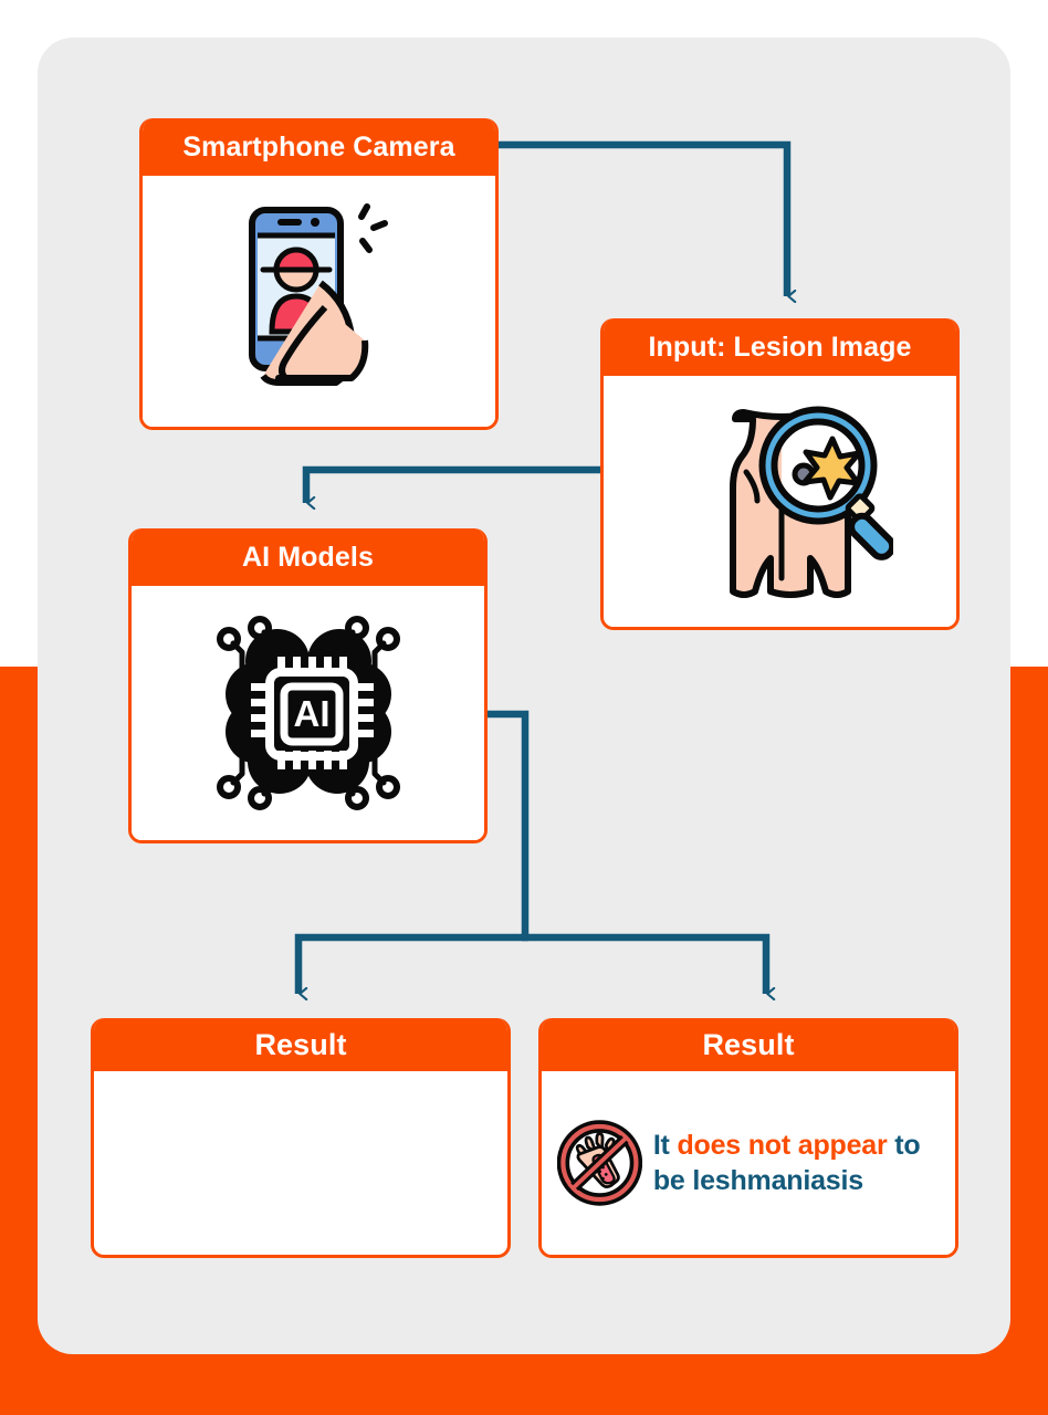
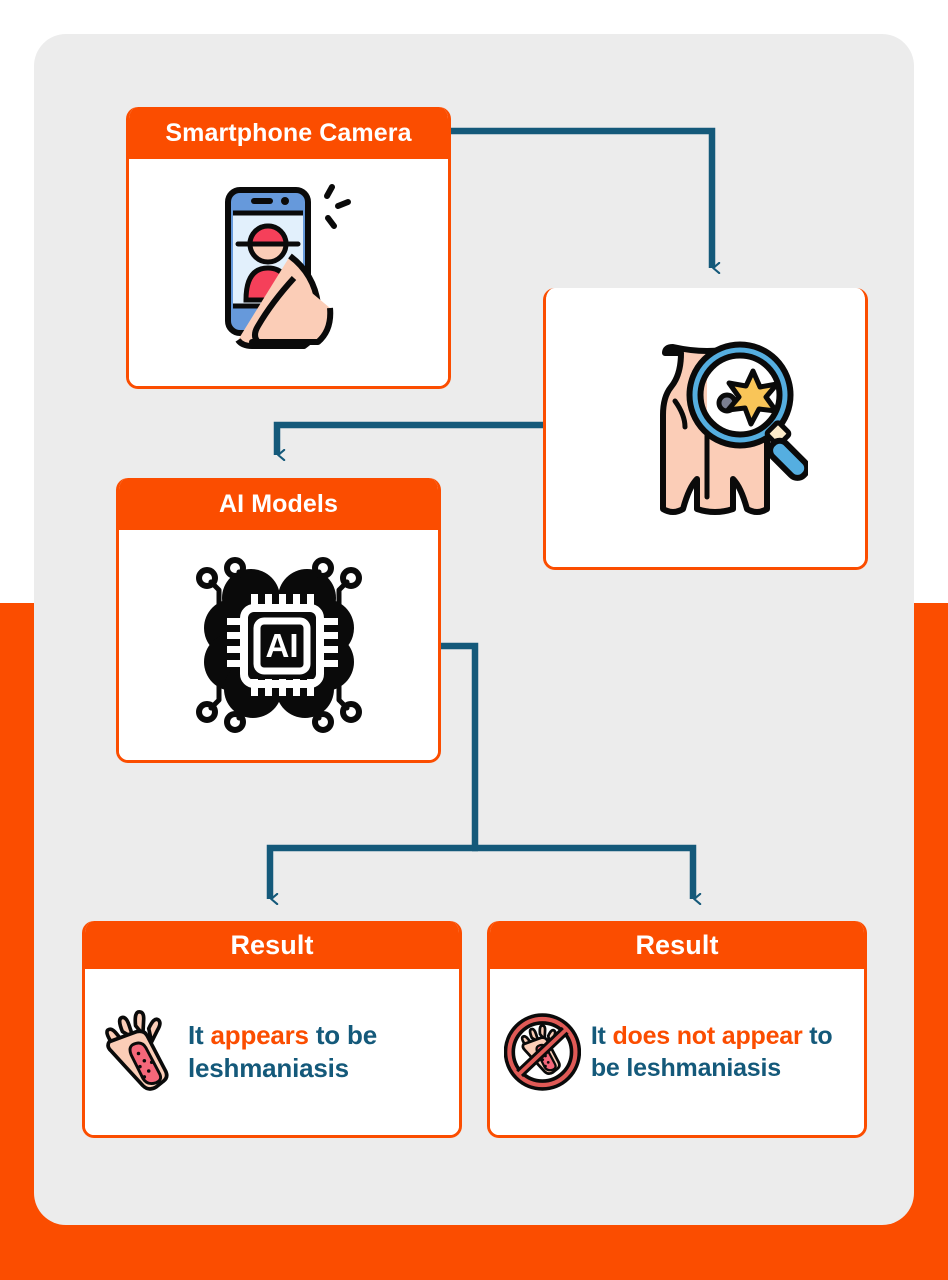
  Smartphone Camera
- Input: Lesion Image
  AI Models
  AI
  Result
+ It appears to be leshmaniasis
  Result
  It does not appear to be leshmaniasis
